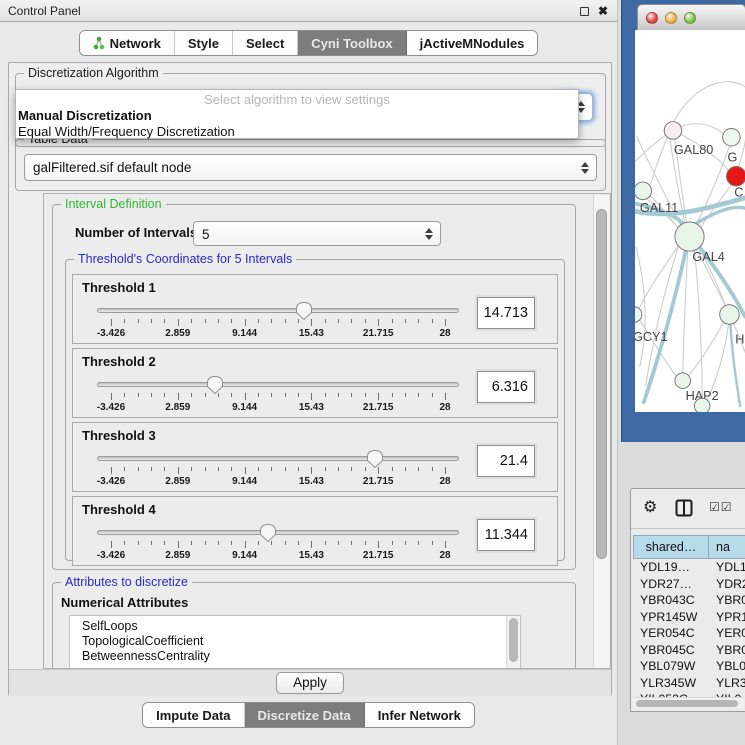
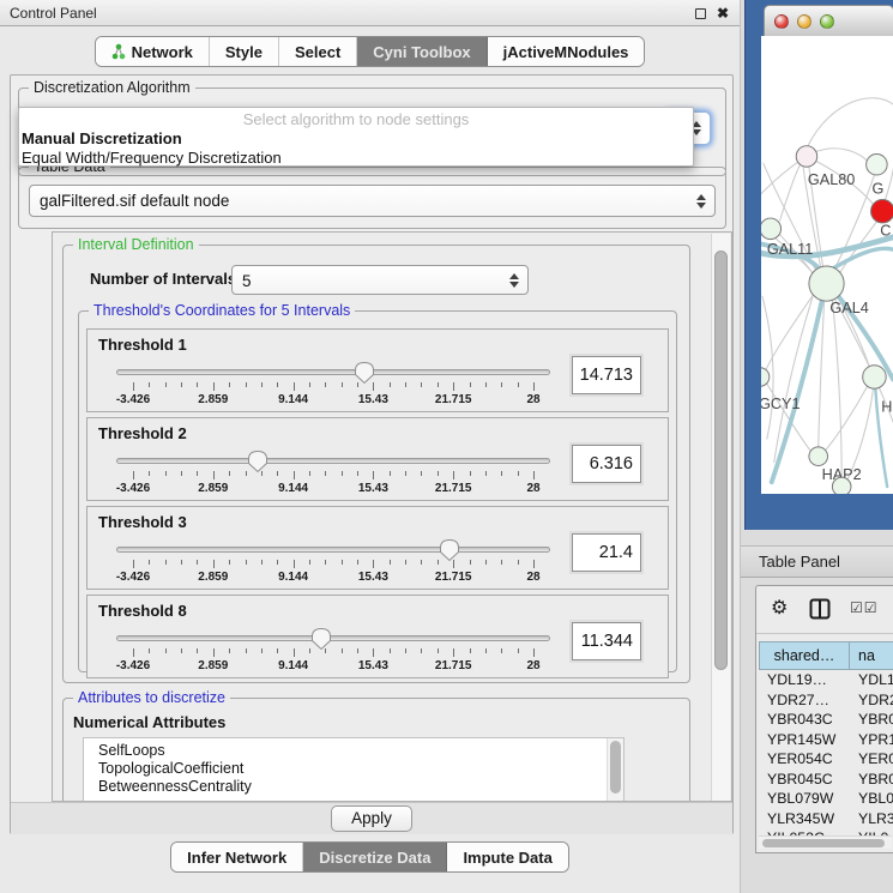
  Control Panel
  ✖
  Network
  Style
  Select
  Cyni Toolbox
  jActiveMNodules
  Discretization Algorithm
- Select algorithm to view settings
+ Select algorithm to node settings
  Manual Discretization
  Equal Width/Frequency Discretization
  Table Data
  galFiltered.sif default node
  Interval Definition
  Number of Interval
  5
  Threshold's Coordinates for 5 Intervals
  Threshold 1
  -3.426
  2.859
  9.144
  15.43
  21.715
  28
  14.713
  Threshold 2
  -3.426
  2.859
  9.144
  15.43
  21.715
  28
  6.316
  Threshold 3
  -3.426
  2.859
  9.144
  15.43
  21.715
  28
  21.4
- Threshold 4
+ Threshold 8
  -3.426
  2.859
  9.144
  15.43
  21.715
  28
  11.344
  Attributes to discretize
  Numerical Attributes
  SelfLoops
  TopologicalCoefficient
  BetweennessCentrality
  Apply
- Impute Data
+ Infer Network
  Discretize Data
- Infer Network
+ Impute Data
  GAL80
  G
  C
  GAL11
  GAL4
  GCY1
  H
  HAP2
+ Table Panel
  ⚙
  ☑☑
  shared…
  na
  YDL19…
  YDL1
  YDR27…
  YDR
  YBR043C
  YBR
  YPR145W
  YPR
  YER054C
  YER
  YBR045C
  YBR
  YBL079W
  YBL0
  YLR345W
  YLR3
